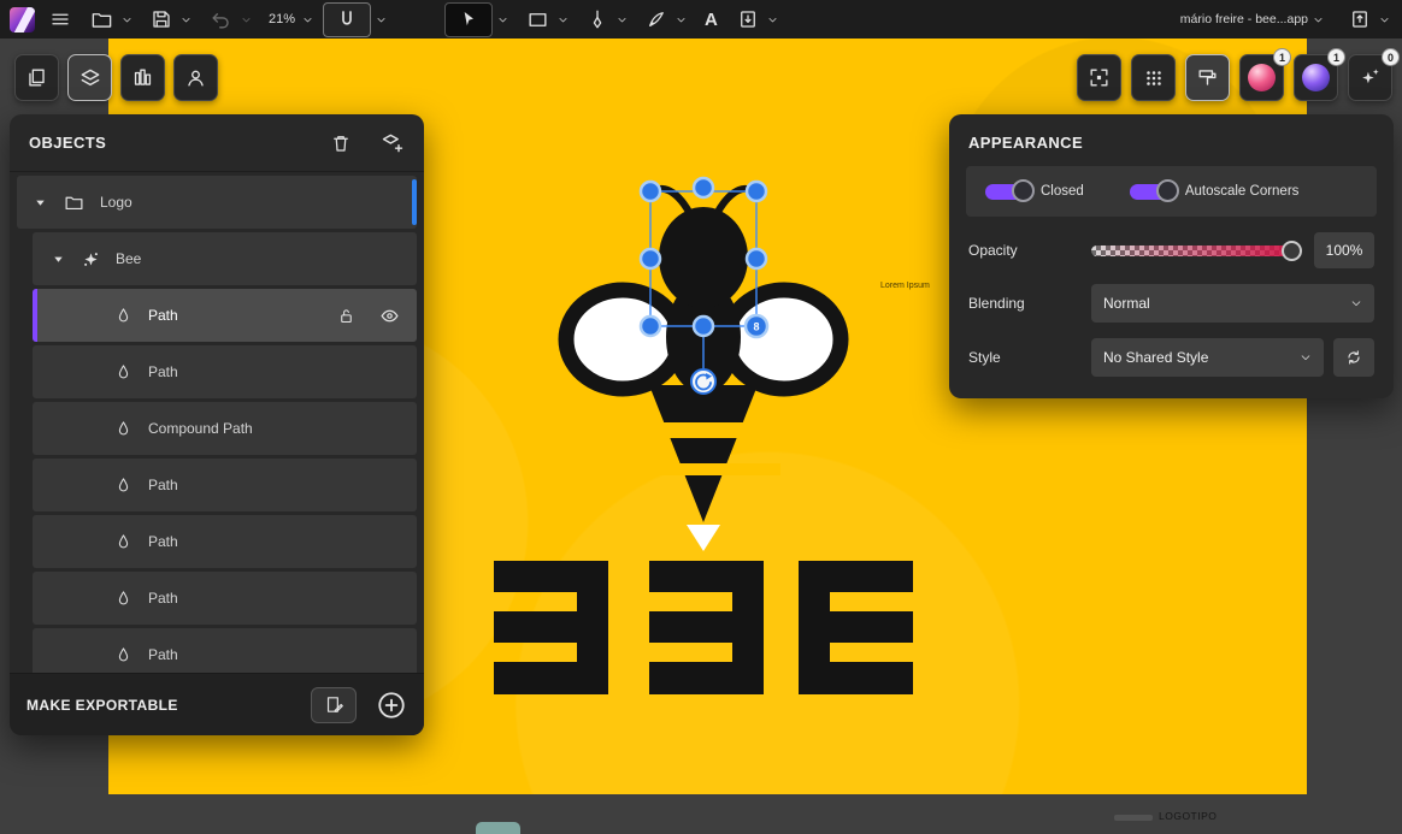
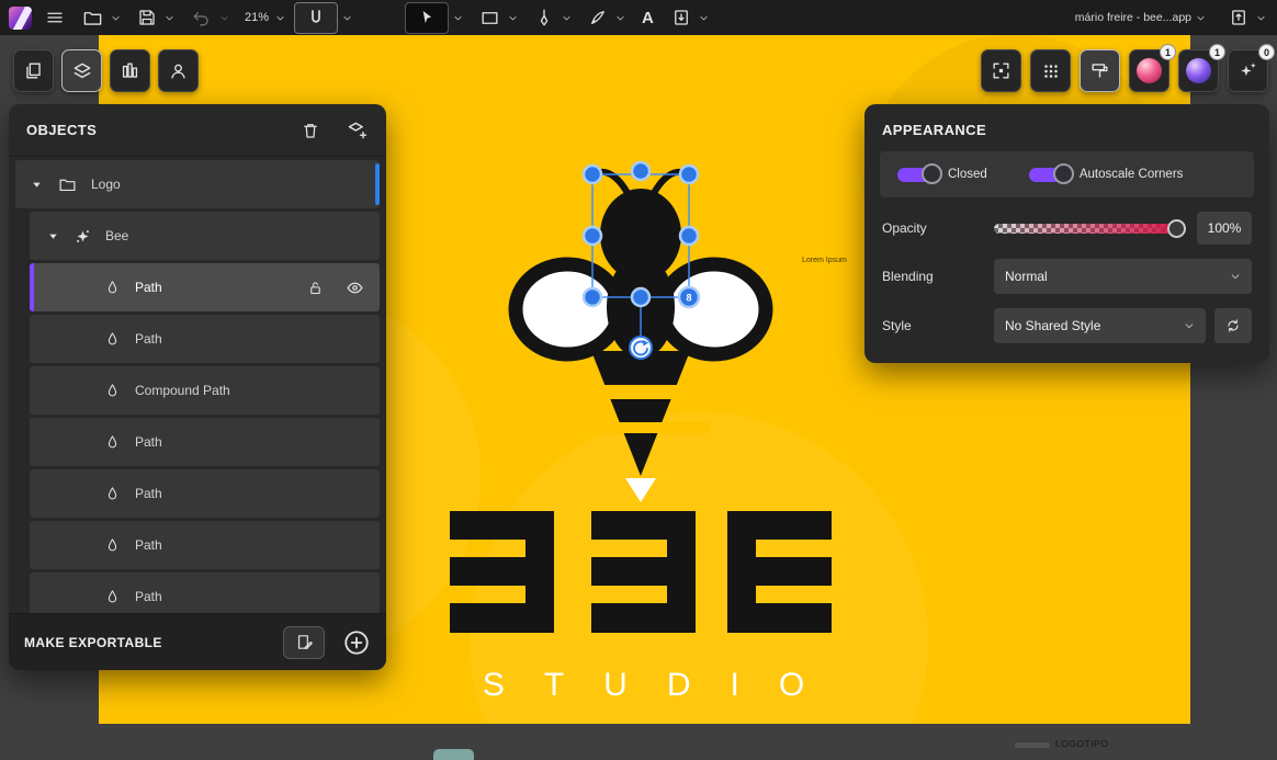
+ STUDIO
  8
  LOGOTIPO
  21%
  A
  mário freire - bee...app
  1
  1
  0
  OBJECTS
  Logo
  Bee
  Path
  Path
  Compound Path
  Path
  Path
  Path
  Path
  MAKE EXPORTABLE
  APPEARANCE
  Closed
  Autoscale Corners
  Opacity
  100%
  Blending
  Normal
  Style
  No Shared Style
